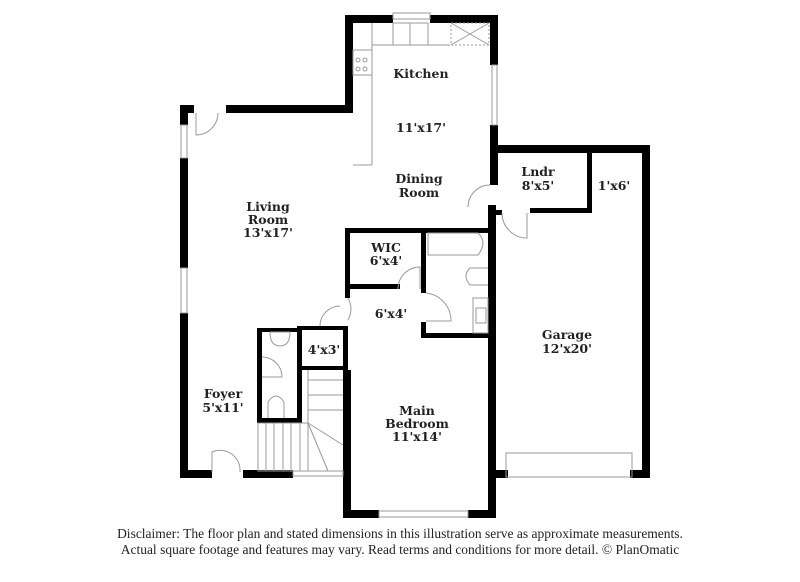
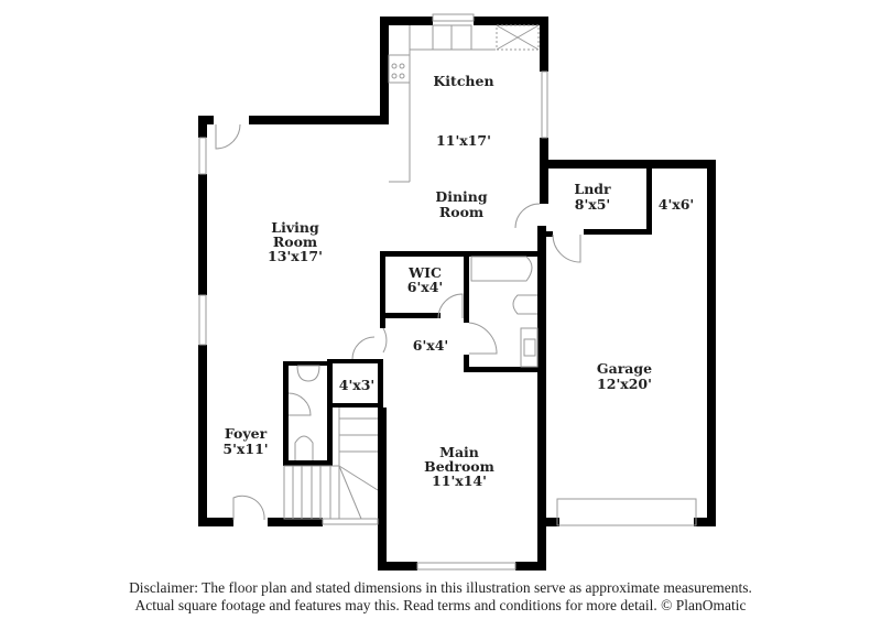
  Kitchen
  11'x17'
  Dining
  Room
  Living
  Room
  13'x17'
  Lndr
  8'x5'
- 1'x6'
+ 4'x6'
  WIC
  6'x4'
  6'x4'
  4'x3'
  Foyer
  5'x11'
  Main
  Bedroom
  11'x14'
  Garage
  12'x20'
  Disclaimer: The floor plan and stated dimensions in this illustration serve as approximate measurements.
- Actual square footage and features may vary. Read terms and conditions for more detail. © PlanOmatic
+ Actual square footage and features may this. Read terms and conditions for more detail. © PlanOmatic
